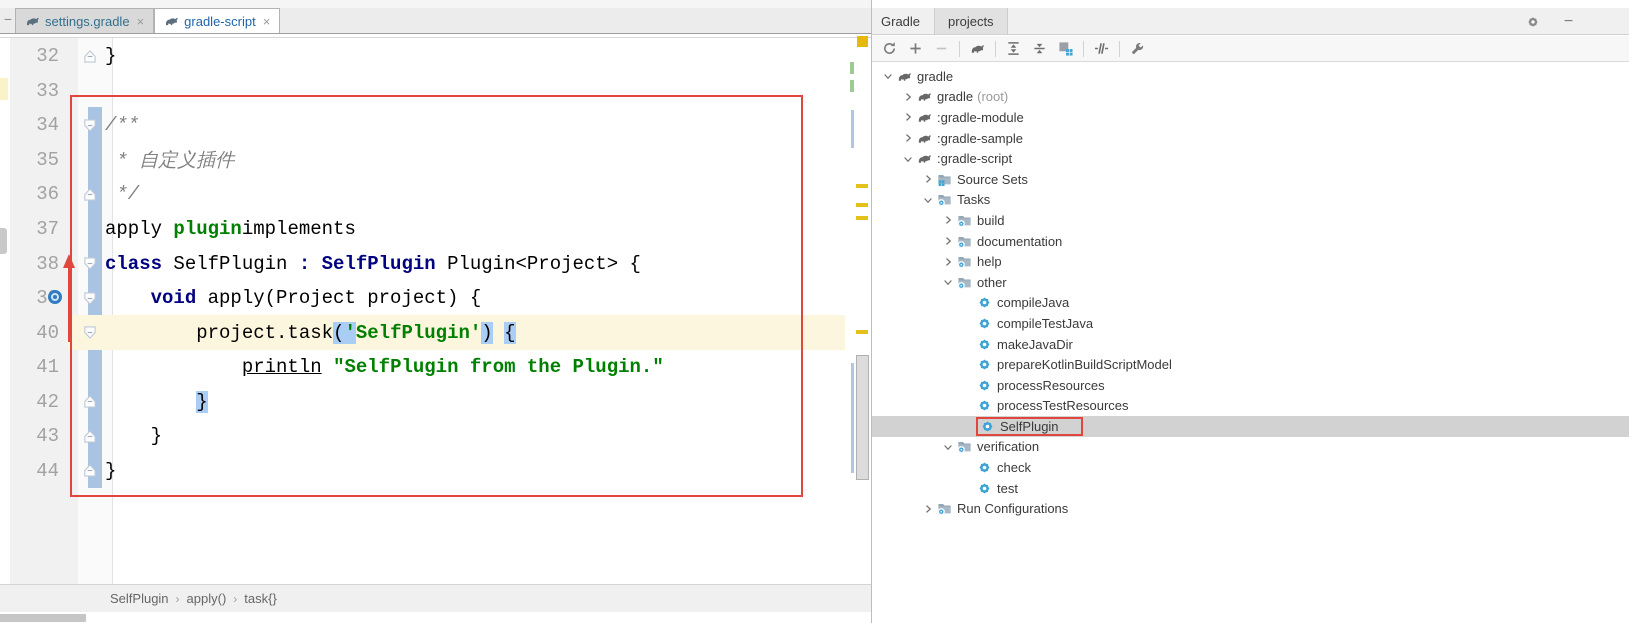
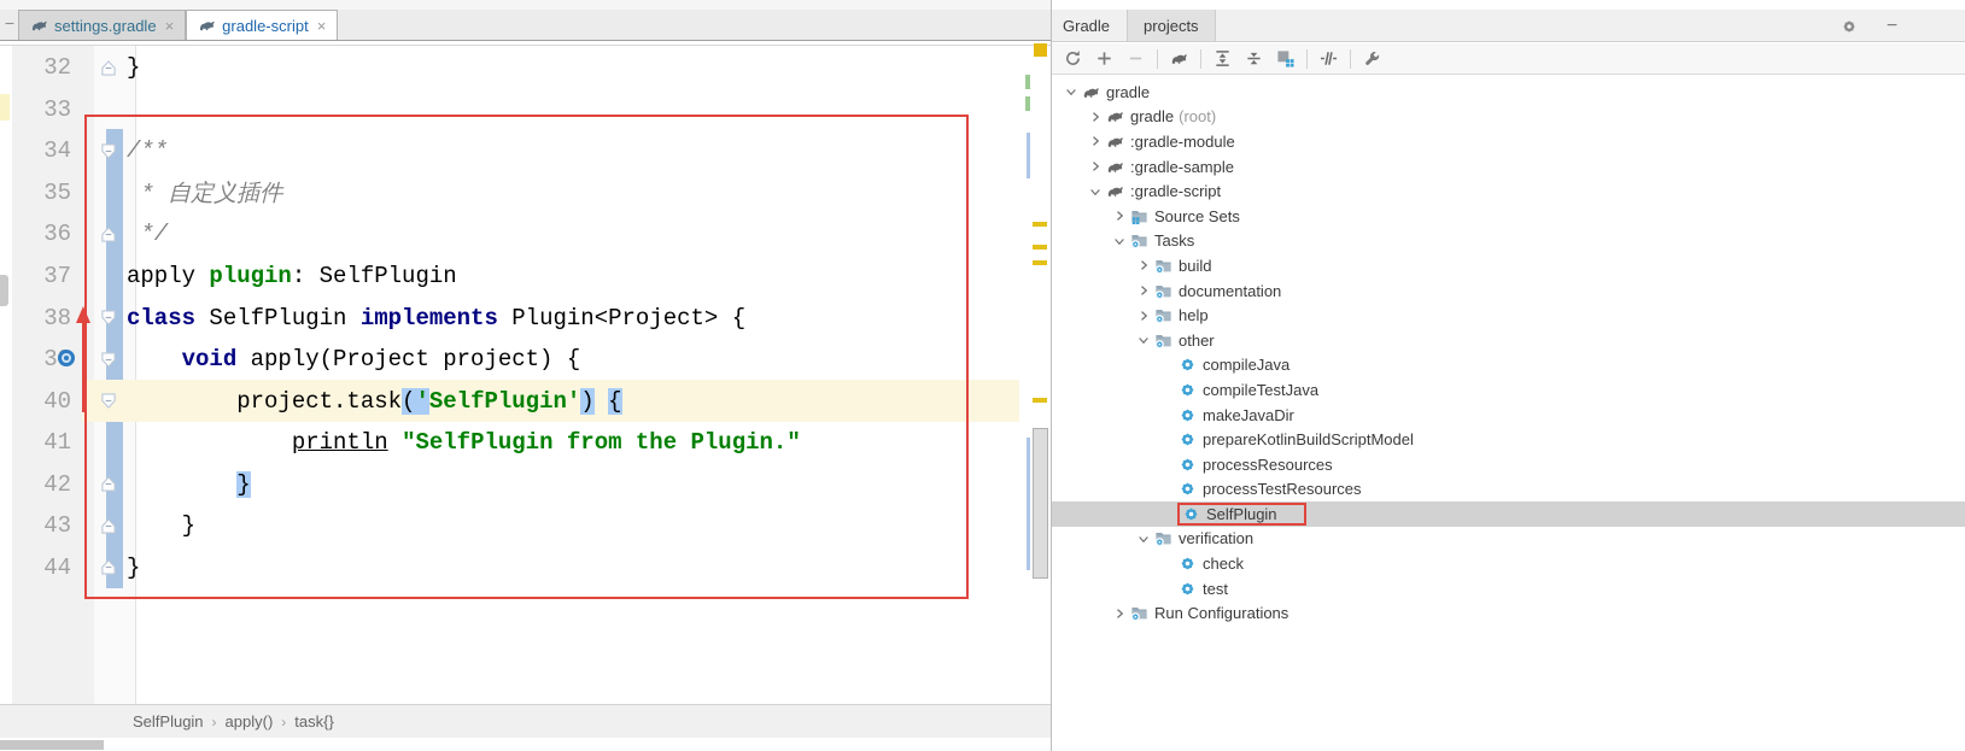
  −
  settings.gradle
  ×
  gradle-script
  ×
  32
  }
  33
  34
  /**
  35
  * 自定义插件
  36
  */
  37
- apply pluginimplements
+ apply plugin: SelfPlugin
  38
- class SelfPlugin : SelfPlugin Plugin<Project> {
+ class SelfPlugin implements Plugin<Project> {
  void apply(Project project) {
  40
  project.task('SelfPlugin') {
  41
  println "SelfPlugin from the Plugin."
  42
  }
  43
  }
  44
  }
  SelfPlugin
  ›
  apply()
  ›
  task{}
  Gradle
  projects
  −
  gradle
  gradle
  (root)
  :gradle-module
  :gradle-sample
  :gradle-script
  Source Sets
  Tasks
  build
  documentation
  help
  other
  compileJava
  compileTestJava
  makeJavaDir
  prepareKotlinBuildScriptModel
  processResources
  processTestResources
  SelfPlugin
  verification
  check
  test
  Run Configurations
